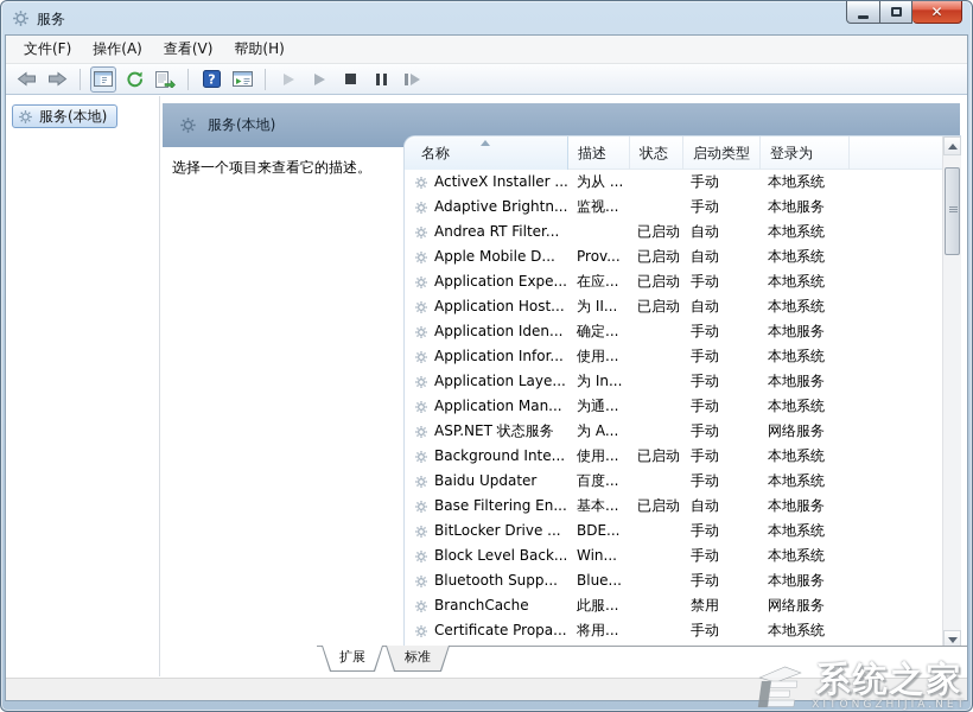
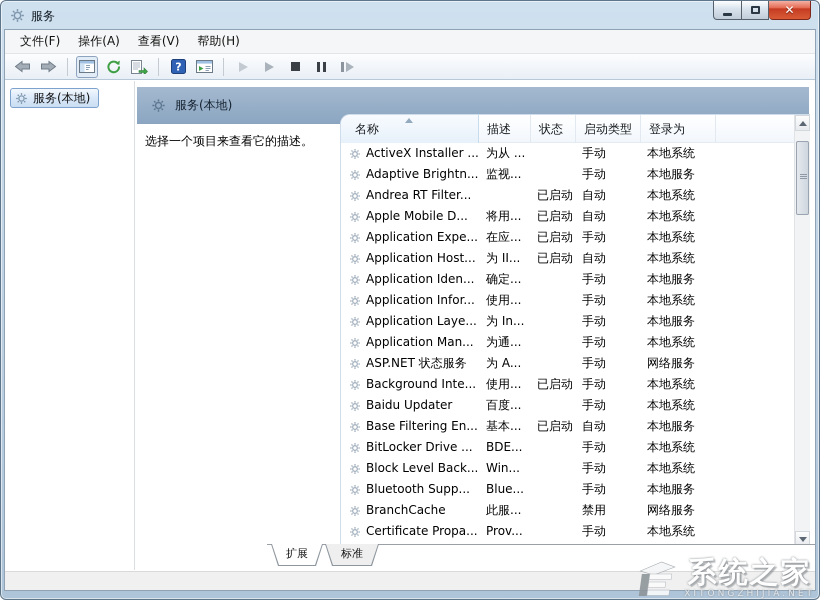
  服务
  ✕
  文件(F)
  操作(A)
  查看(V)
  帮助(H)
  ?
  服务(本地)
  服务(本地)
  选择一个项目来查看它的描述。
  名称
  描述
  状态
  启动类型
  登录为
  ActiveX Installer ...
  为从 ...
  手动
  本地系统
  Adaptive Brightn...
  监视...
  手动
  本地服务
  Andrea RT Filter...
  已启动
  自动
  本地系统
  Apple Mobile D...
- Prov...
+ 将用...
  已启动
  自动
  本地系统
  Application Expe...
  在应...
  已启动
  手动
  本地系统
  Application Host...
  为 II...
  已启动
  自动
  本地系统
  Application Iden...
  确定...
  手动
  本地服务
  Application Infor...
  使用...
  手动
  本地系统
  Application Laye...
  为 In...
  手动
  本地服务
  Application Man...
  为通...
  手动
  本地系统
  ASP.NET 状态服务
  为 A...
  手动
  网络服务
  Background Inte...
  使用...
  已启动
  手动
  本地系统
  Baidu Updater
  百度...
  手动
  本地系统
  Base Filtering En...
  基本...
  已启动
  自动
  本地服务
  BitLocker Drive ...
  BDE...
  手动
  本地系统
  Block Level Back...
  Win...
  手动
  本地系统
  Bluetooth Supp...
  Blue...
  手动
  本地服务
  BranchCache
  此服...
  禁用
  网络服务
  Certificate Propa...
- 将用...
+ Prov...
  手动
  本地系统
  扩展
  标准
  系统之家
  XITONGZHIJIA.NET
